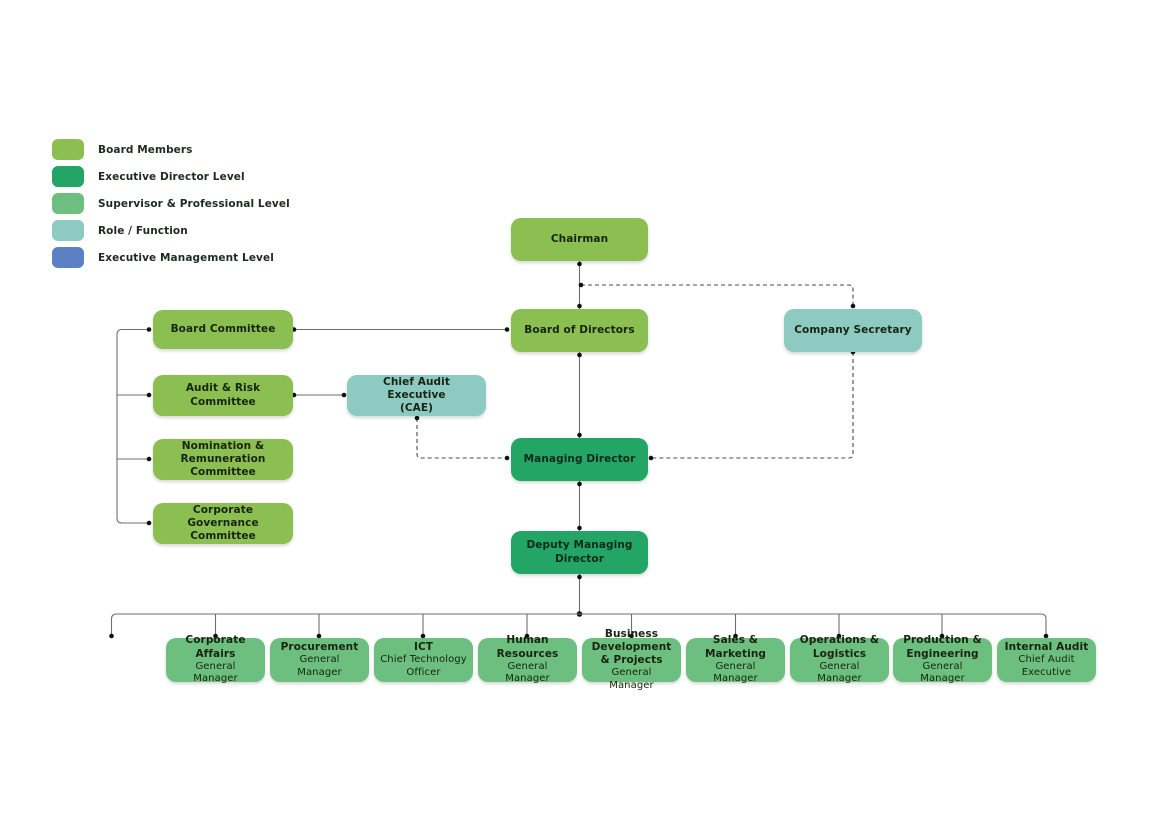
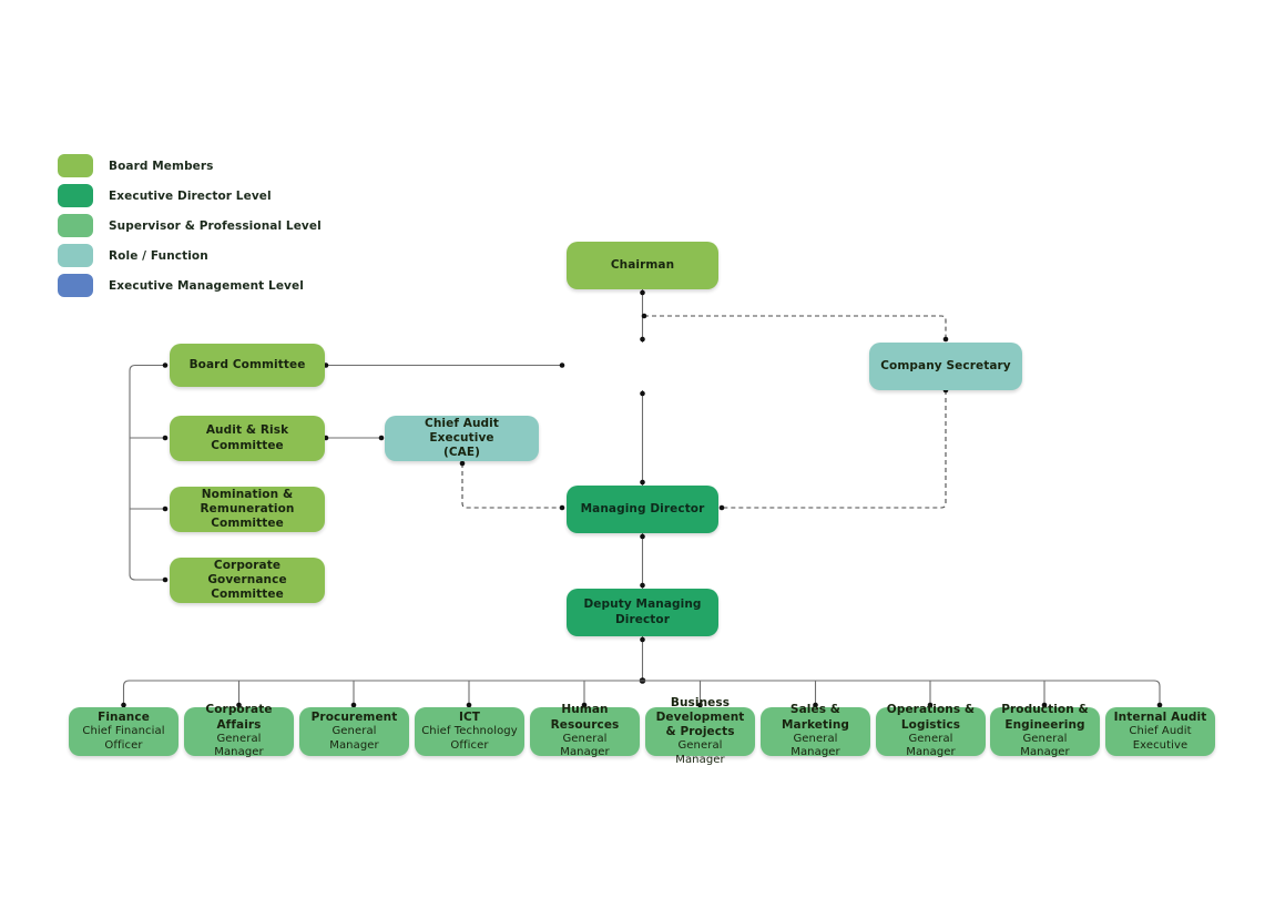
  Board Members
  Executive Director Level
  Supervisor & Professional Level
  Role / Function
  Executive Management Level
  Chairman
- Board of Directors
  Company Secretary
  Board Committee
  Audit & Risk
  Committee
  Chief Audit Executive
  (CAE)
  Nomination &
  Remuneration Committee
  Corporate
  Governance Committee
  Managing Director
  Deputy Managing Director
+ Finance
+ Chief Financial Officer
  Corporate Affairs
  General Manager
  Procurement
  General Manager
  ICT
  Chief Technology Officer
  Human Resources
  General Manager
  Business Development & Projects
  General Manager
  Sales & Marketing
  General Manager
  Operations & Logistics
  General Manager
  Production & Engineering
  General Manager
  Internal Audit
  Chief Audit Executive
